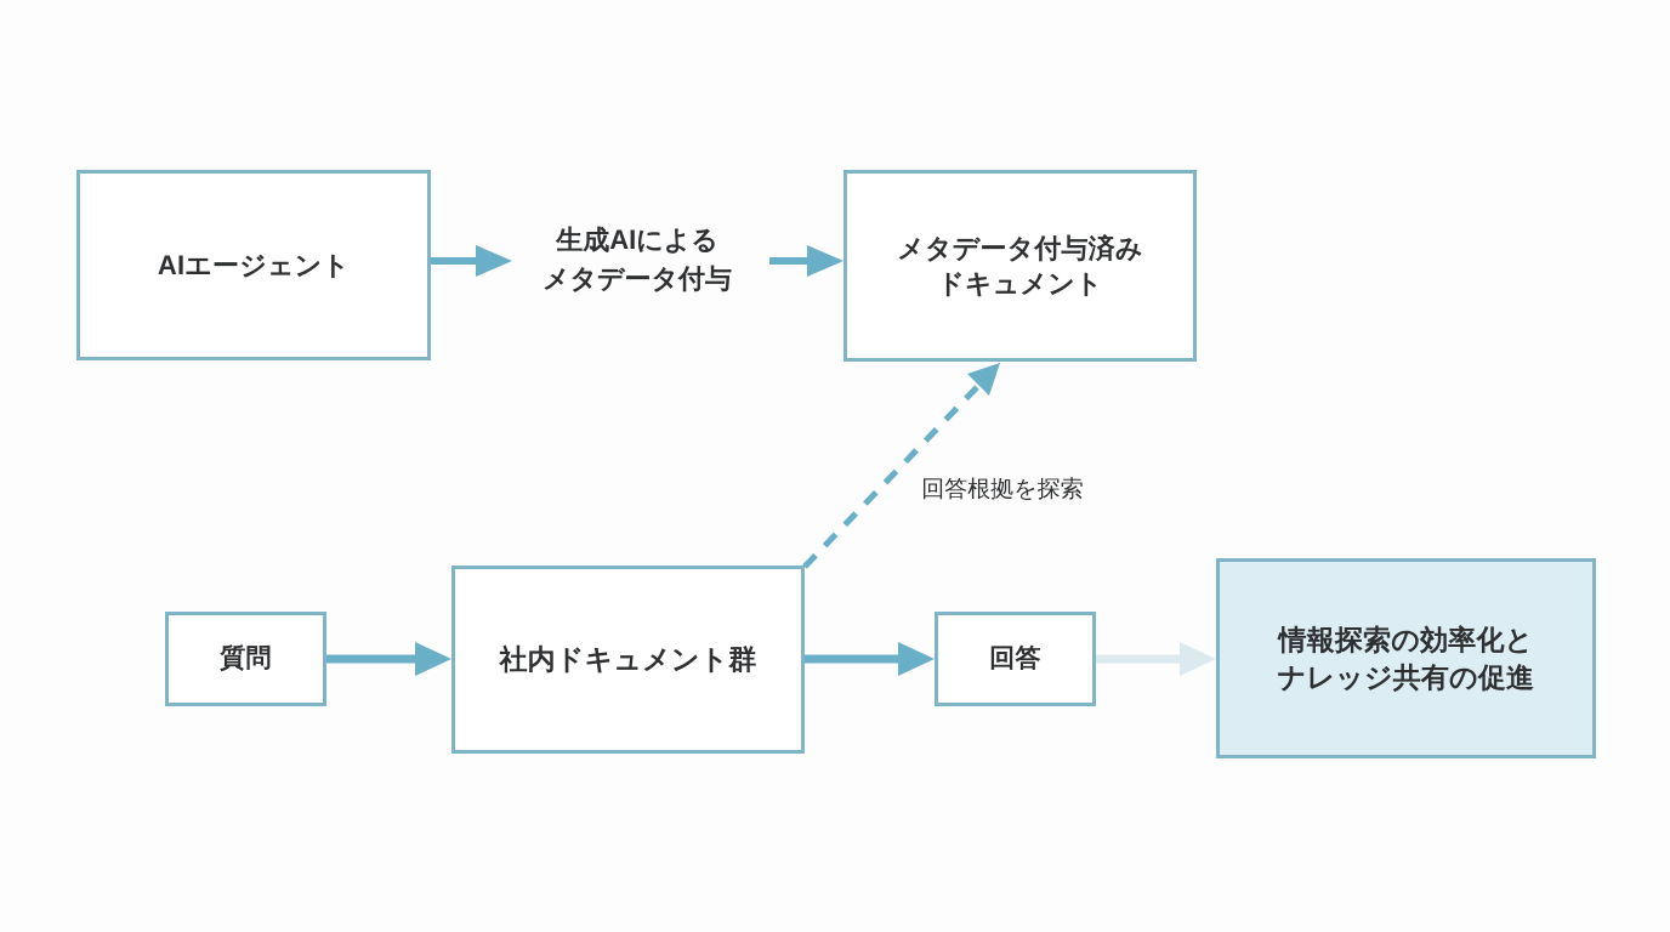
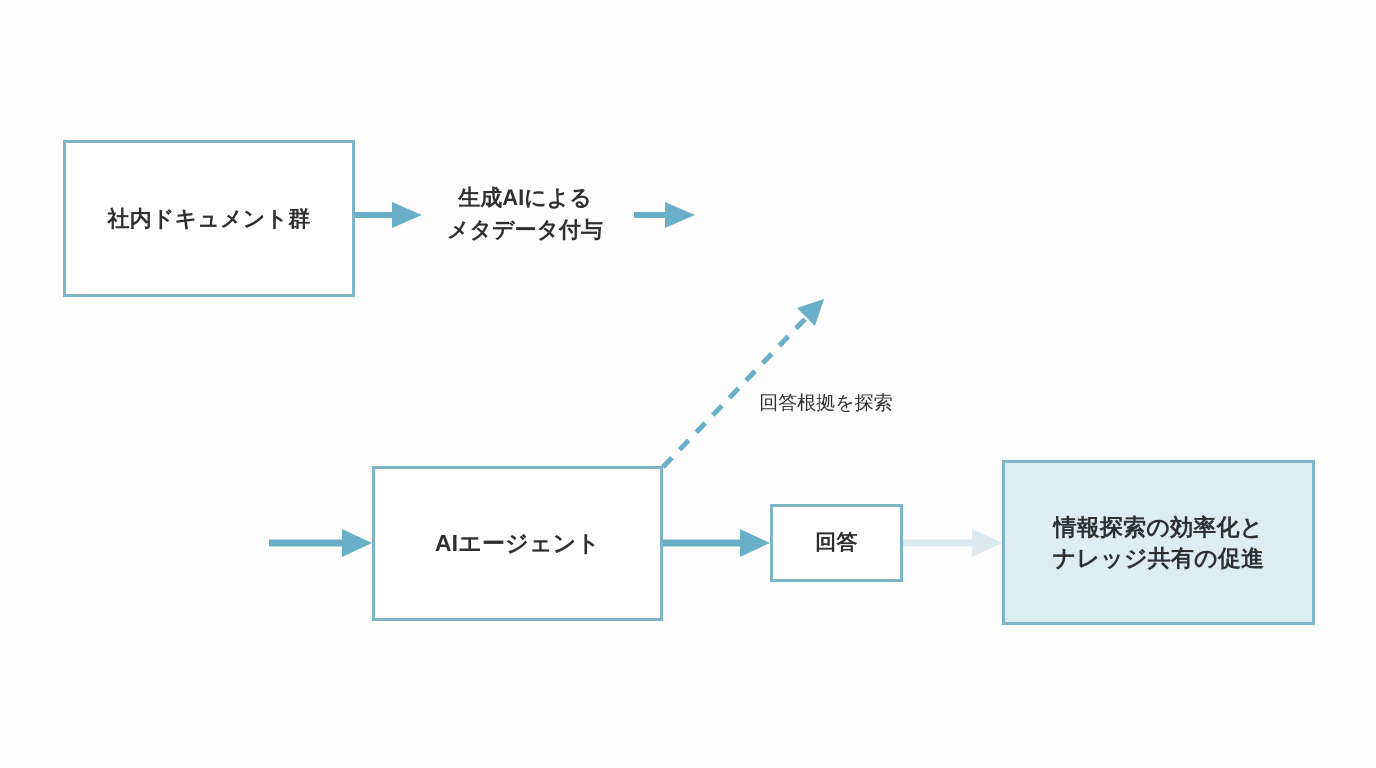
- AIエージェント
+ 社内ドキュメント群
- メタデータ付与済み
- ドキュメント
- 質問
- 社内ドキュメント群
+ AIエージェント
  回答
  情報探索の効率化と
  ナレッジ共有の促進
  生成AIによる
  メタデータ付与
  回答根拠を探索
